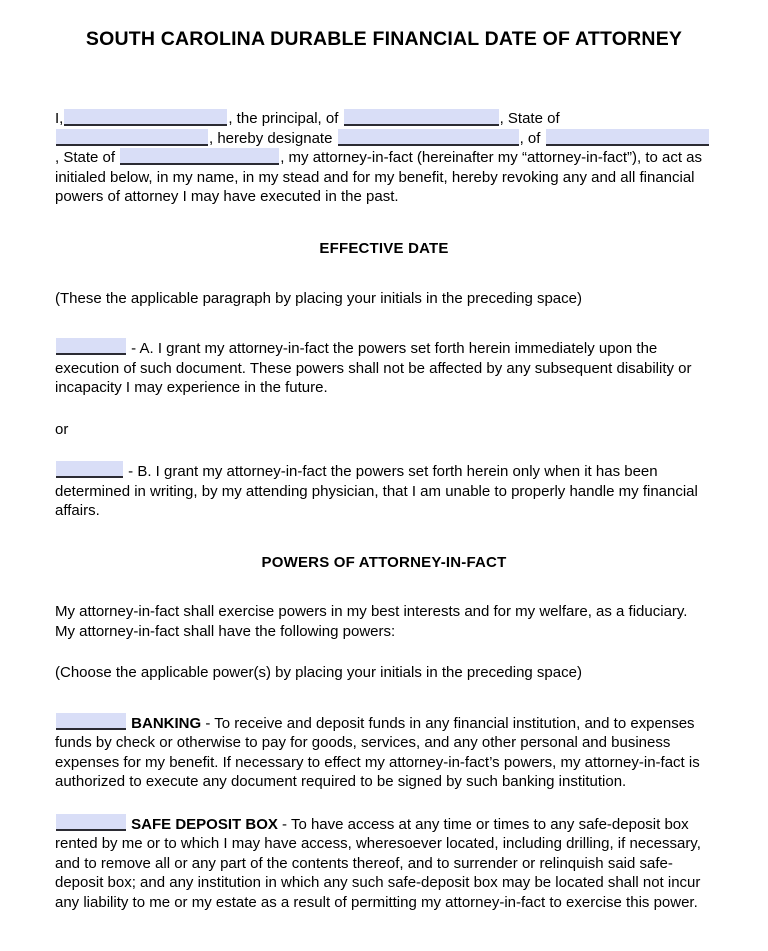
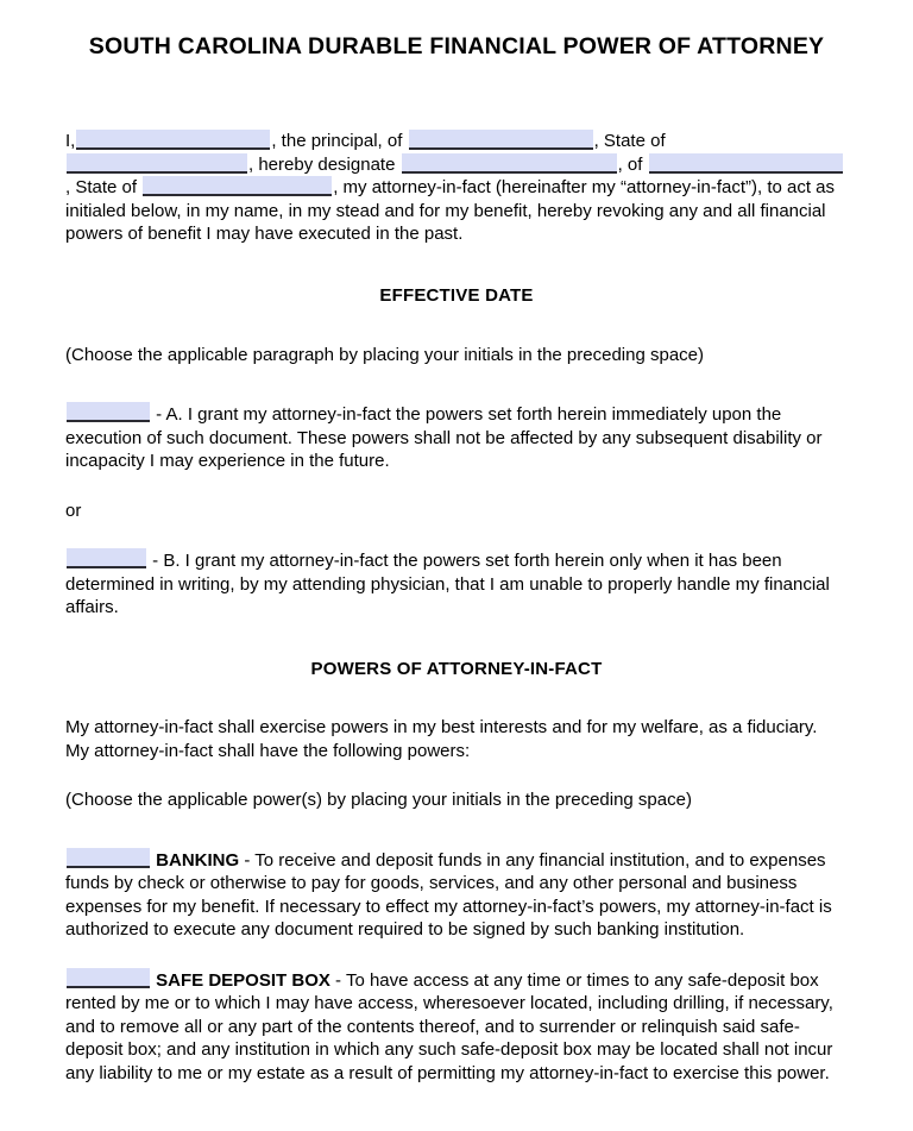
- SOUTH CAROLINA DURABLE FINANCIAL DATE OF ATTORNEY
+ SOUTH CAROLINA DURABLE FINANCIAL POWER OF ATTORNEY
- I, , the principal, of , State of , hereby designate , of , State of , my attorney-in-fact (hereinafter my “attorney-in-fact”), to act as initialed below, in my name, in my stead and for my benefit, hereby revoking any and all financial powers of attorney I may have executed in the past.
+ I, , the principal, of , State of , hereby designate , of , State of , my attorney-in-fact (hereinafter my “attorney-in-fact”), to act as initialed below, in my name, in my stead and for my benefit, hereby revoking any and all financial powers of benefit I may have executed in the past.
  EFFECTIVE DATE
- (These the applicable paragraph by placing your initials in the preceding space)
+ (Choose the applicable paragraph by placing your initials in the preceding space)
  - A. I grant my attorney-in-fact the powers set forth herein immediately upon the execution of such document. These powers shall not be affected by any subsequent disability or incapacity I may experience in the future.
  or
  - B. I grant my attorney-in-fact the powers set forth herein only when it has been determined in writing, by my attending physician, that I am unable to properly handle my financial affairs.
  POWERS OF ATTORNEY-IN-FACT
  My attorney-in-fact shall exercise powers in my best interests and for my welfare, as a fiduciary. My attorney-in-fact shall have the following powers:
  (Choose the applicable power(s) by placing your initials in the preceding space)
  BANKING - To receive and deposit funds in any financial institution, and to expenses funds by check or otherwise to pay for goods, services, and any other personal and business expenses for my benefit. If necessary to effect my attorney-in-fact’s powers, my attorney-in-fact is authorized to execute any document required to be signed by such banking institution.
  SAFE DEPOSIT BOX - To have access at any time or times to any safe-deposit box rented by me or to which I may have access, wheresoever located, including drilling, if necessary, and to remove all or any part of the contents thereof, and to surrender or relinquish said safe-deposit box; and any institution in which any such safe-deposit box may be located shall not incur any liability to me or my estate as a result of permitting my attorney-in-fact to exercise this power.
